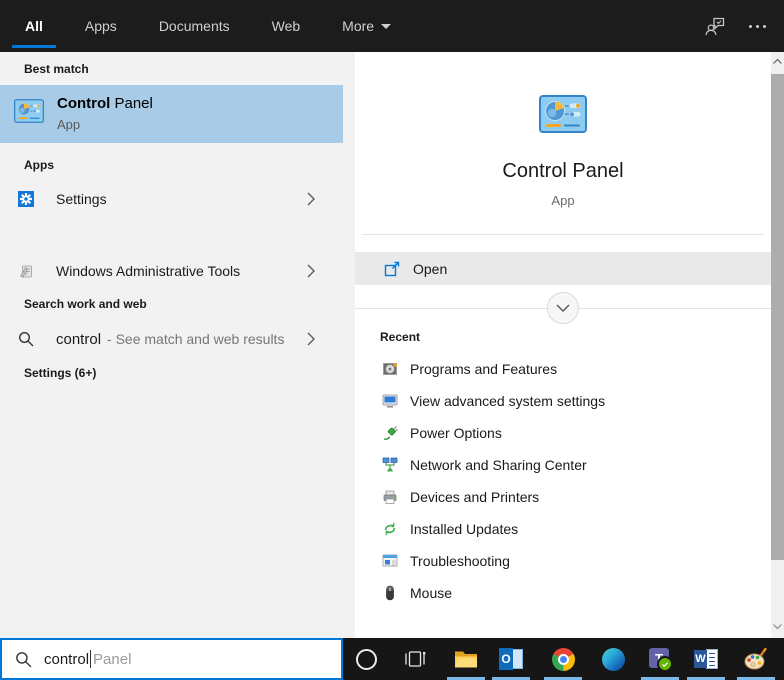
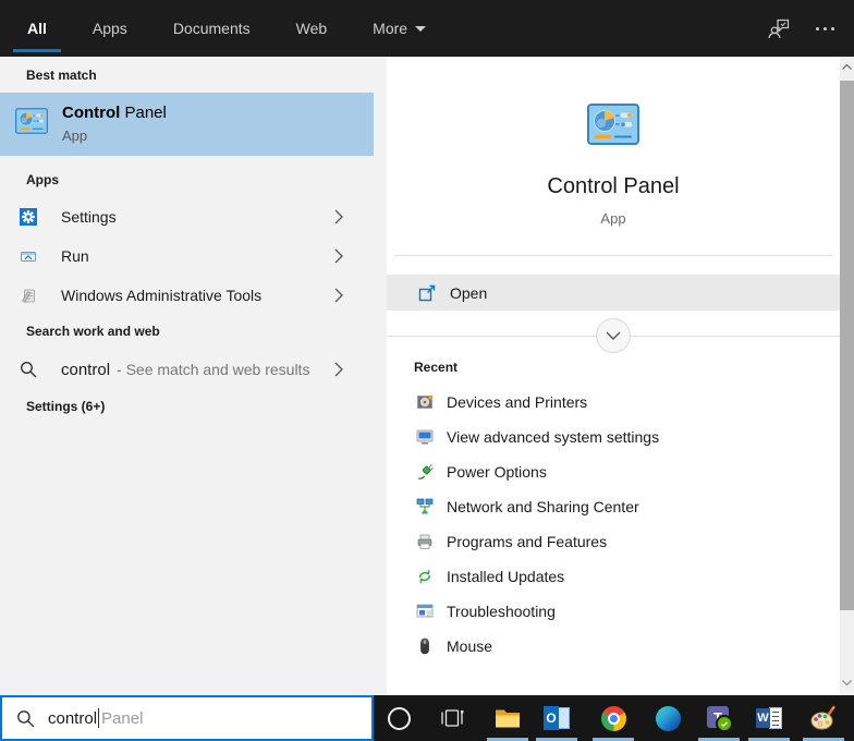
  All
  Apps
  Documents
  Web
  More
  Best match
  Control Panel
  App
  Apps
  Settings
+ Run
  Windows Administrative Tools
  Search work and web
  control
  - See match and web results
  Settings (6+)
  Control Panel
  App
  Open
  Recent
- Programs and Features
+ Devices and Printers
  View advanced system settings
  Power Options
  Network and Sharing Center
- Devices and Printers
+ Programs and Features
  Installed Updates
  Troubleshooting
  Mouse
  control
  Panel
  O
  W
